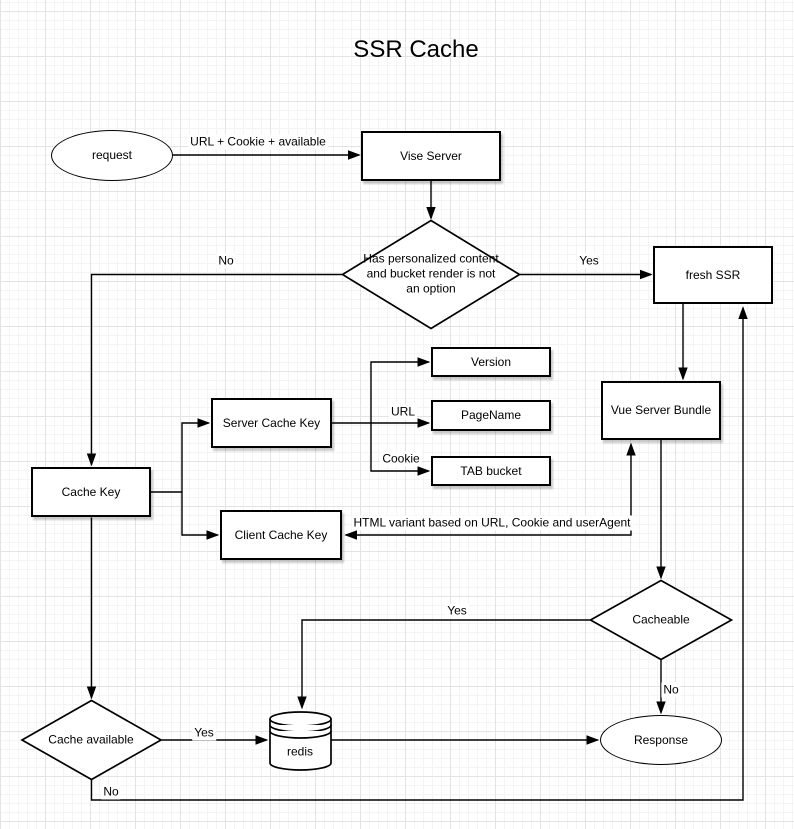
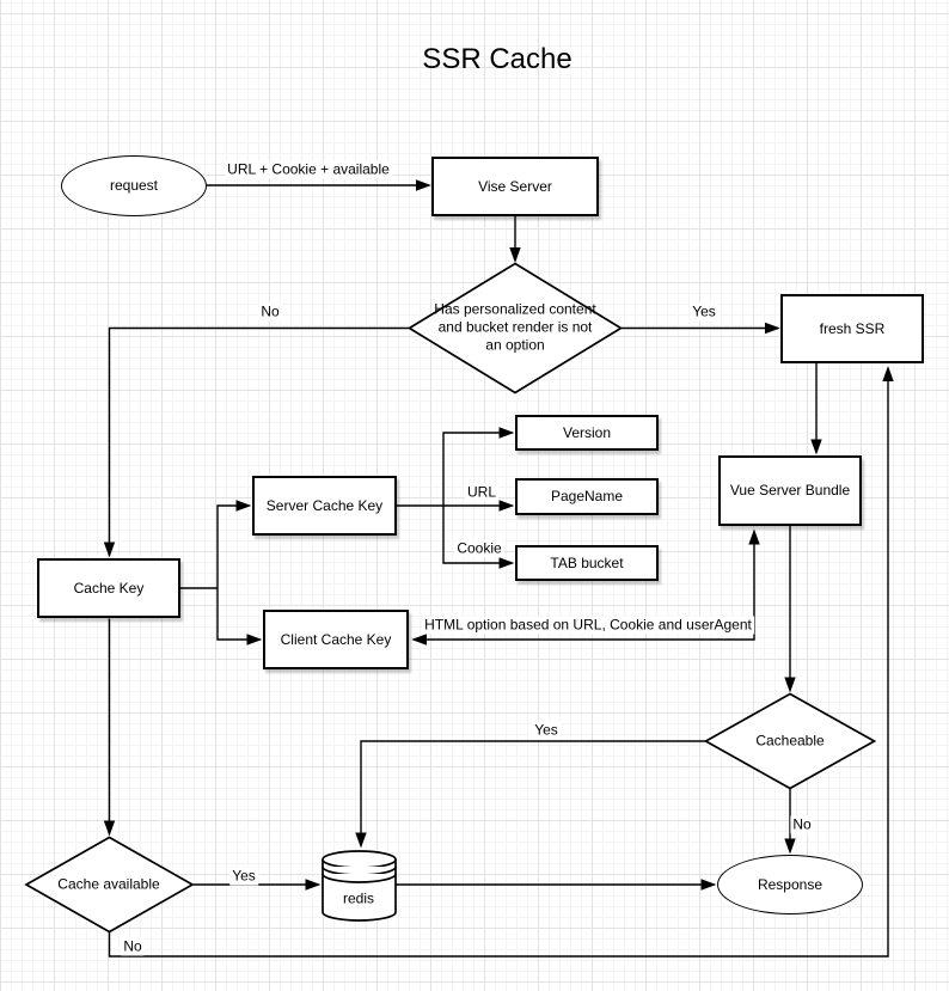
  SSR Cache
  request
  Vise Server
  fresh SSR
  Version
  PageName
  TAB bucket
  Server Cache Key
  Cache Key
  Client Cache Key
  Vue Server Bundle
  Response
  Has personalized content and bucket render is not an option
  Cacheable
  Cache available
  redis
  URL + Cookie + available
  Yes
  No
  URL
  Cookie
- HTML variant based on URL, Cookie and userAgent
+ HTML option based on URL, Cookie and userAgent
  Yes
  No
  Yes
  No
